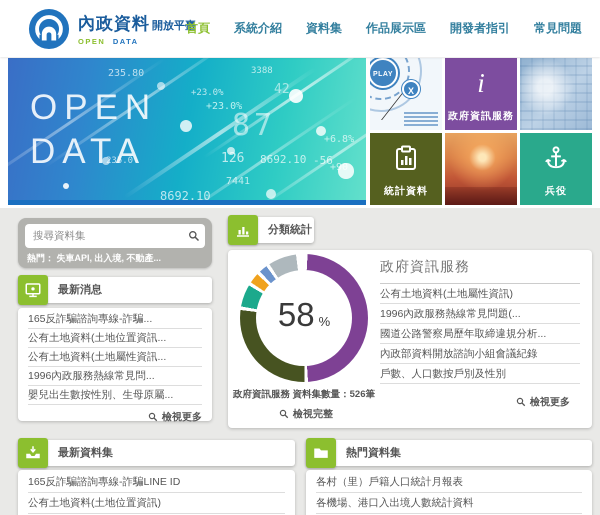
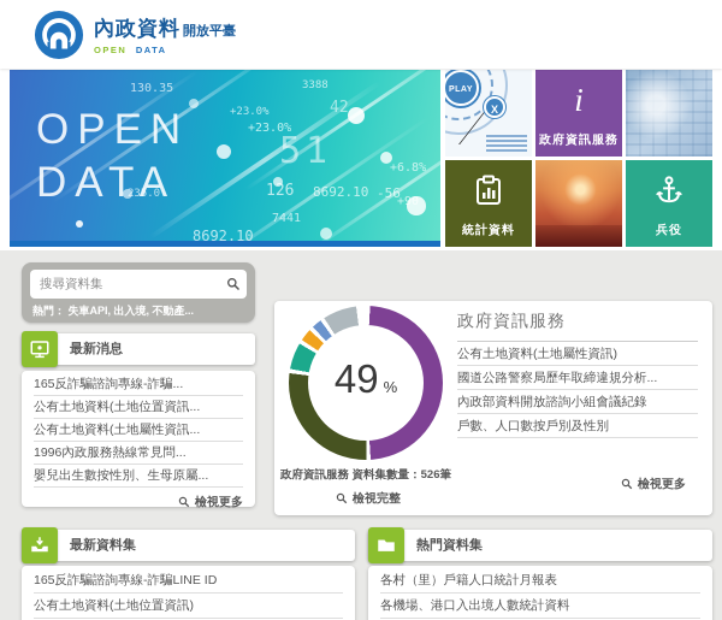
  內政資料
  開放平臺
  OPEN DATA
- 首頁
- 系統介紹
- 資料集
- 作品展示區
- 開發者指引
- 常見問題
  OPEN
  DATA
- 235.80
+ 130.35
  +23.0%
  +23.0%
  3388
  42
- 87
+ 51
  126
  8692.10
  -56
  +90
  7441
  8692.10
  +6.8%
  235.0
  X
  i
  政府資訊服務
  統計資料
  兵役
  搜尋資料集
  熱門： 失車API, 出入境, 不動產...
  最新消息
  165反詐騙諮詢專線-詐騙...
  公有土地資料(土地位置資訊...
  公有土地資料(土地屬性資訊...
  1996內政服務熱線常見問...
  嬰兒出生數按性別、生母原屬...
  檢視更多
- 分類統計
- 58
+ 49
  %
  政府資訊服務 資料集數量：526筆
  檢視完整
  政府資訊服務
  公有土地資料(土地屬性資訊)
- 1996內政服務熱線常見問題(...
  國道公路警察局歷年取締違規分析...
  內政部資料開放諮詢小組會議紀錄
  戶數、人口數按戶別及性別
  檢視更多
  最新資料集
  165反詐騙諮詢專線-詐騙LINE ID
  公有土地資料(土地位置資訊)
  熱門資料集
  各村（里）戶籍人口統計月報表
  各機場、港口入出境人數統計資料
